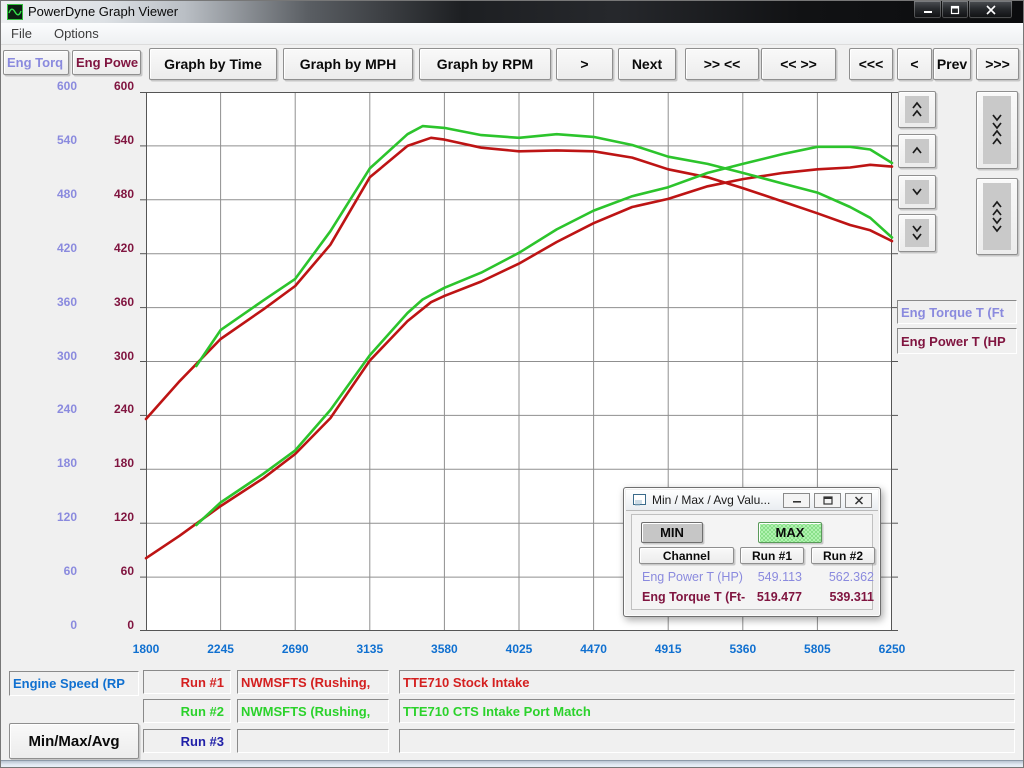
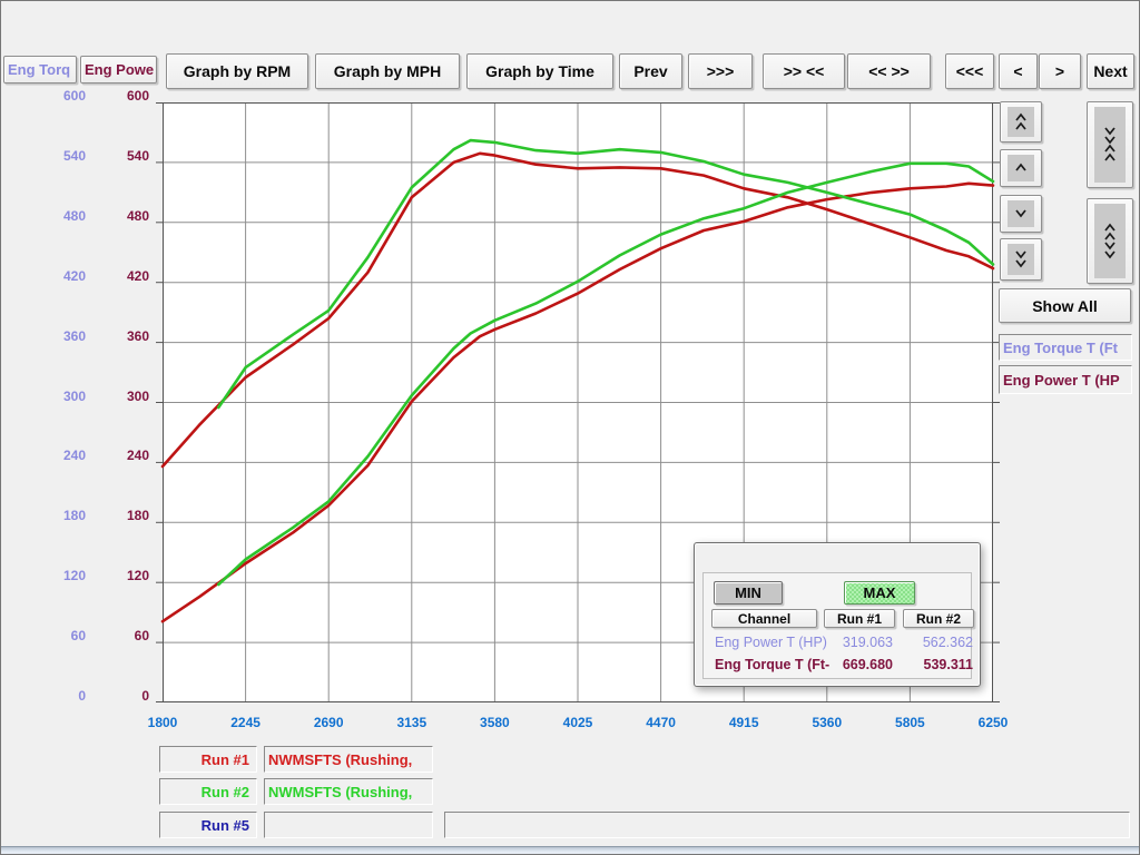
- PowerDyne Graph Viewer
- File
- Options
  Eng Torq
  Eng Powe
- Graph by Time
+ Graph by RPM
  Graph by MPH
- Graph by RPM
+ Graph by Time
- >
+ Prev
- Next
+ >>>
  >> <<
  << >>
  <<<
  <
- Prev
+ >
- >>>
+ Next
  600
  600
  540
  540
  480
  480
  420
  420
  360
  360
  300
  300
  240
  240
  180
  180
  120
  120
  60
  60
  0
  0
  1800
  2245
  2690
  3135
  3580
  4025
  4470
  4915
  5360
  5805
  6250
+ Show All
  Eng Torque T (Ft
  Eng Power T (HP
- Min / Max / Avg Valu...
  MIN
  MAX
  Channel
  Run #1
  Run #2
  Eng Power T (HP)
- 549.113
+ 319.063
  562.362
  Eng Torque T (Ft-
- 519.477
+ 669.680
  539.311
- Engine Speed (RP
- Min/Max/Avg
  Run #1
  NWMSFTS (Rushing,
- TTE710 Stock Intake
  Run #2
  NWMSFTS (Rushing,
- TTE710 CTS Intake Port Match
- Run #3
+ Run #5
